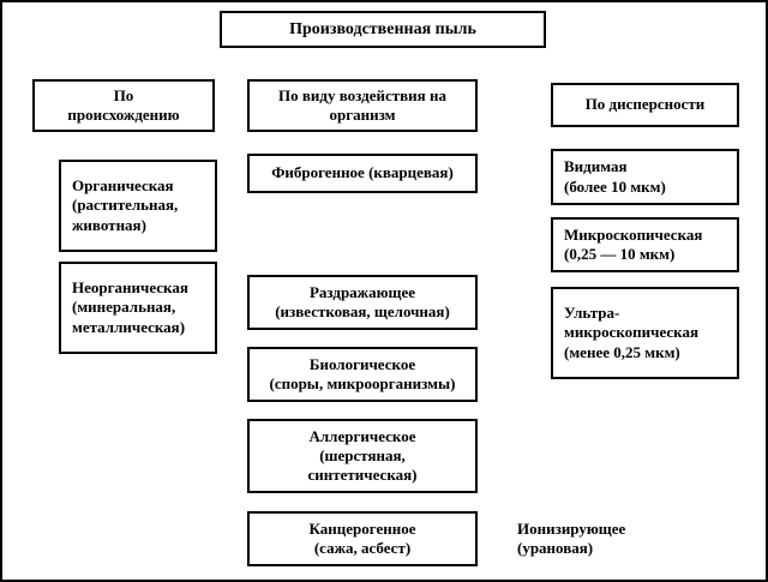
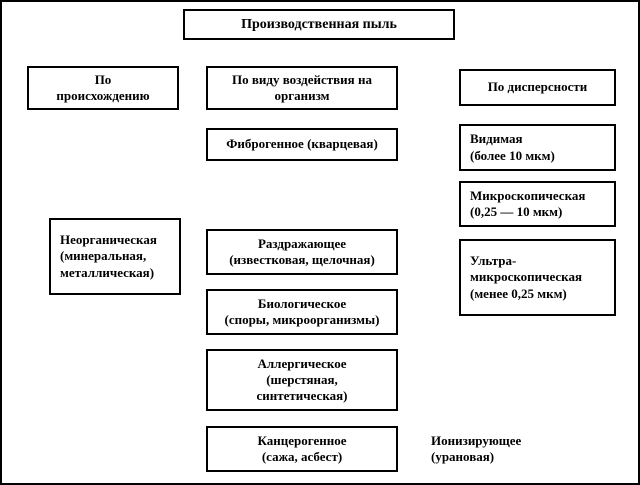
  Производственная пыль
  По
  происхождению
  По виду воздействия на
  организм
  По дисперсности
- Органическая
- (растительная,
- животная)
  Неорганическая
  (минеральная,
  металлическая)
  Фиброгенное (кварцевая)
  Раздражающее
  (известковая, щелочная)
  Биологическое
  (споры, микроорганизмы)
  Аллергическое
  (шерстяная,
  синтетическая)
  Канцерогенное
  (сажа, асбест)
  Видимая
  (более 10 мкм)
  Микроскопическая
  (0,25 — 10 мкм)
  Ультра-
  микроскопическая
  (менее 0,25 мкм)
  Ионизирующее
  (урановая)
